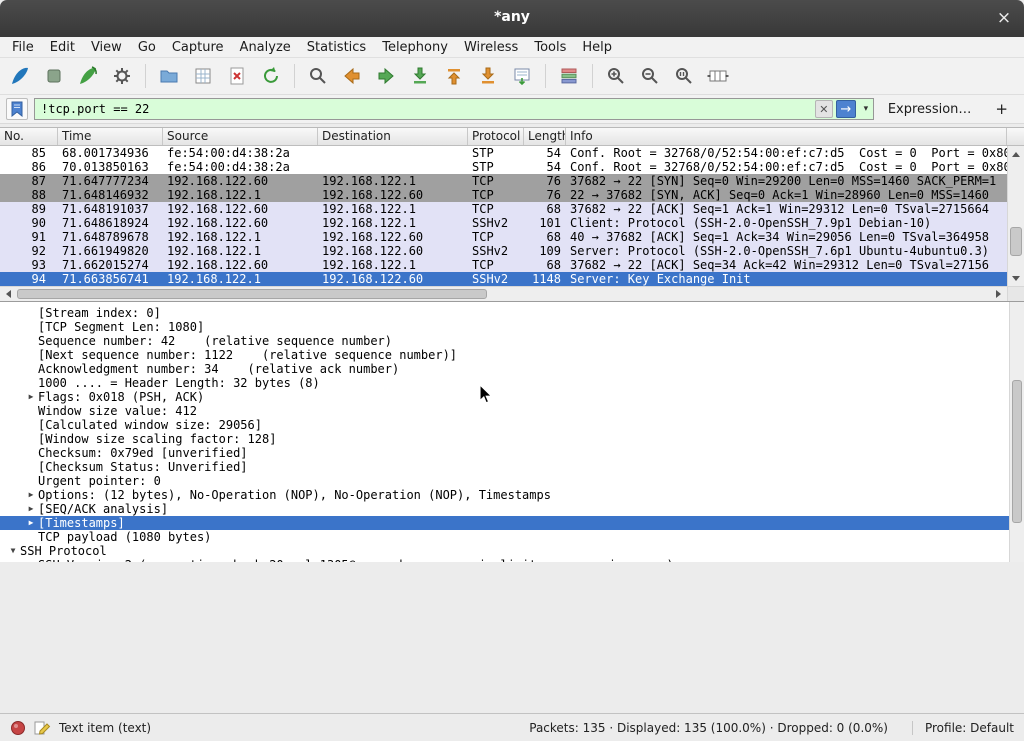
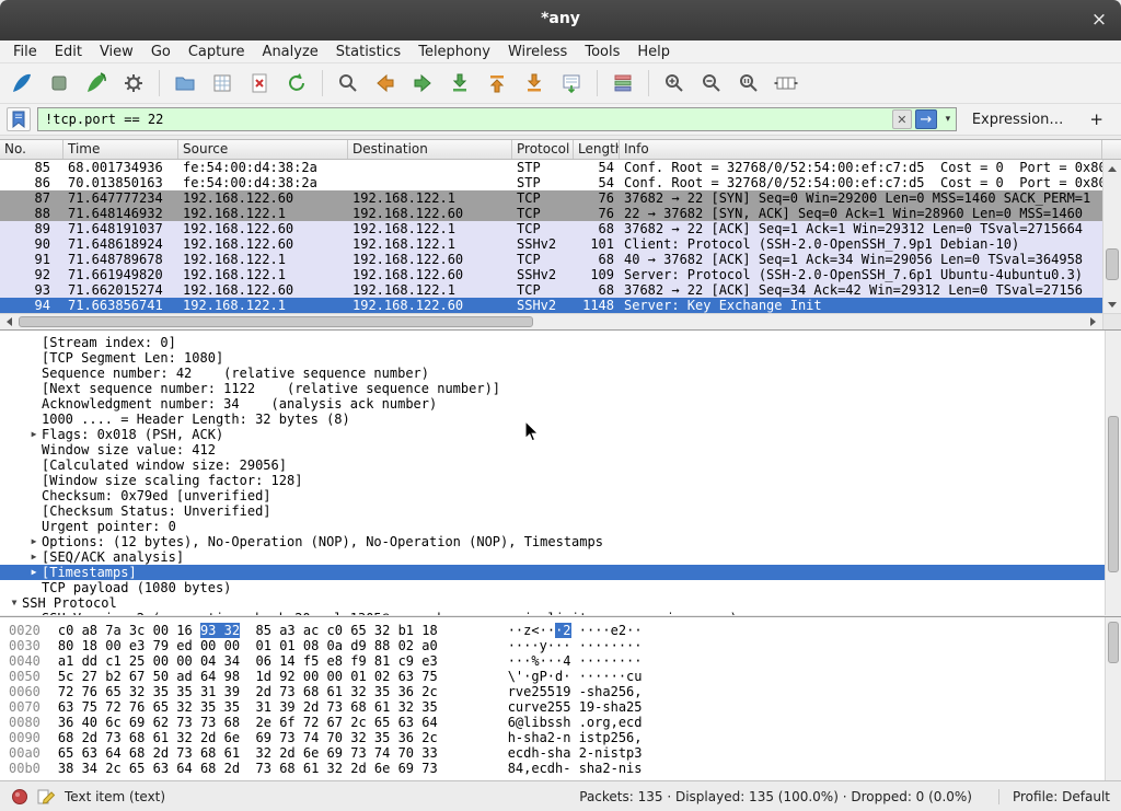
  *any
  ×
  File
  Edit
  View
  Go
  Capture
  Analyze
  Statistics
  Telephony
  Wireless
  Tools
  Help
  !tcp.port == 22
  ✕
  →
  ▾
  Expression…
  +
  No.
  Time
  Source
  Destination
  Protocol
  Length
  Info
  85
  68.001734936
  fe:54:00:d4:38:2a
  STP
  54
  Conf. Root = 32768/0/52:54:00:ef:c7:d5 Cost = 0 Port = 0x8
  86
  70.013850163
  fe:54:00:d4:38:2a
  STP
  54
  Conf. Root = 32768/0/52:54:00:ef:c7:d5 Cost = 0 Port = 0x8
  87
  71.647777234
  192.168.122.60
  192.168.122.1
  TCP
  76
  37682 → 22 [SYN] Seq=0 Win=29200 Len=0 MSS=1460 SACK_PERM=1
  88
  71.648146932
  192.168.122.1
  192.168.122.60
  TCP
  76
  22 → 37682 [SYN, ACK] Seq=0 Ack=1 Win=28960 Len=0 MSS=1460
  89
  71.648191037
  192.168.122.60
  192.168.122.1
  TCP
  68
  37682 → 22 [ACK] Seq=1 Ack=1 Win=29312 Len=0 TSval=2715664
  90
  71.648618924
  192.168.122.60
  192.168.122.1
  SSHv2
  101
  Client: Protocol (SSH-2.0-OpenSSH_7.9p1 Debian-10)
  91
  71.648789678
  192.168.122.1
  192.168.122.60
  TCP
  68
  40 → 37682 [ACK] Seq=1 Ack=34 Win=29056 Len=0 TSval=364958
  92
  71.661949820
  192.168.122.1
  192.168.122.60
  SSHv2
  109
  Server: Protocol (SSH-2.0-OpenSSH_7.6p1 Ubuntu-4ubuntu0.3)
  93
  71.662015274
  192.168.122.60
  192.168.122.1
  TCP
  68
  37682 → 22 [ACK] Seq=34 Ack=42 Win=29312 Len=0 TSval=27156
  94
  71.663856741
  192.168.122.1
  192.168.122.60
  SSHv2
  1148
  Server: Key Exchange Init
  [Stream index: 0]
  [TCP Segment Len: 1080]
  Sequence number: 42 (relative sequence number)
  [Next sequence number: 1122 (relative sequence number)]
- Acknowledgment number: 34 (relative ack number)
+ Acknowledgment number: 34 (analysis ack number)
  1000 .... = Header Length: 32 bytes (8)
  ▶
  Flags: 0x018 (PSH, ACK)
  Window size value: 412
  [Calculated window size: 29056]
  [Window size scaling factor: 128]
  Checksum: 0x79ed [unverified]
  [Checksum Status: Unverified]
  Urgent pointer: 0
  ▶
  Options: (12 bytes), No-Operation (NOP), No-Operation (NOP), Timestamps
  ▶
  [SEQ/ACK analysis]
  ▶
  [Timestamps]
  TCP payload (1080 bytes)
  ▼
  SSH Protocol
+ 0020 c0 a8 7a 3c 00 16 93 32 85 a3 ac c0 65 32 b1 18 ··z<···2 ····e2··
+ 0030 80 18 00 e3 79 ed 00 00 01 01 08 0a d9 88 02 a0 ····y··· ········
+ 0040 a1 dd c1 25 00 00 04 34 06 14 f5 e8 f9 81 c9 e3 ···%···4 ········
+ 0050 5c 27 b2 67 50 ad 64 98 1d 92 00 00 01 02 63 75 \'·gP·d· ······cu
+ 0060 72 76 65 32 35 35 31 39 2d 73 68 61 32 35 36 2c rve25519 -sha256,
+ 0070 63 75 72 76 65 32 35 35 31 39 2d 73 68 61 32 35 curve255 19-sha25
+ 0080 36 40 6c 69 62 73 73 68 2e 6f 72 67 2c 65 63 64 6@libssh .org,ecd
+ 0090 68 2d 73 68 61 32 2d 6e 69 73 74 70 32 35 36 2c h-sha2-n istp256,
+ 00a0 65 63 64 68 2d 73 68 61 32 2d 6e 69 73 74 70 33 ecdh-sha 2-nistp3
+ 00b0 38 34 2c 65 63 64 68 2d 73 68 61 32 2d 6e 69 73 84,ecdh- sha2-nis
  Text item (text)
  Packets: 135 · Displayed: 135 (100.0%) · Dropped: 0 (0.0%)
  Profile: Default
